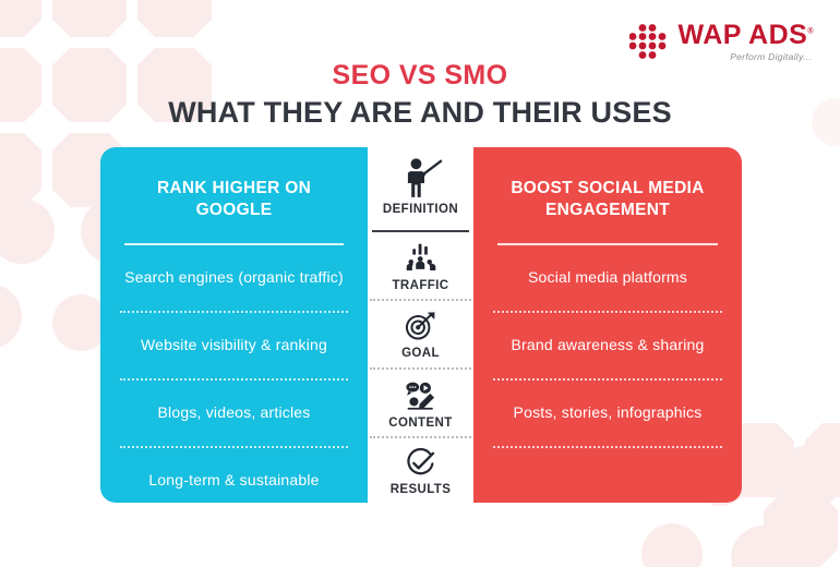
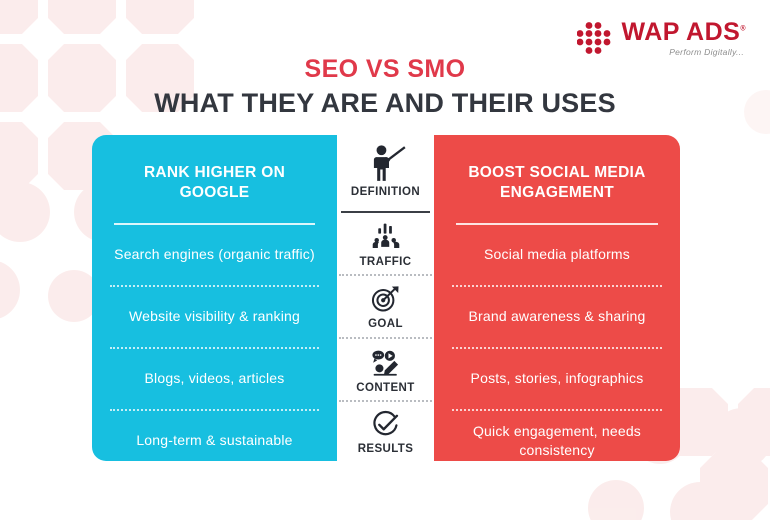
  WAP ADS
  Perform Digitally...
  SEO VS SMO
  WHAT THEY ARE AND THEIR USES
  RANK HIGHER ON GOOGLE
  Search engines (organic traffic)
  Website visibility & ranking
  Blogs, videos, articles
  Long-term & sustainable
  DEFINITION
  TRAFFIC
  GOAL
  CONTENT
  RESULTS
  BOOST SOCIAL MEDIA ENGAGEMENT
  Social media platforms
  Brand awareness & sharing
  Posts, stories, infographics
+ Quick engagement, needs consistency
